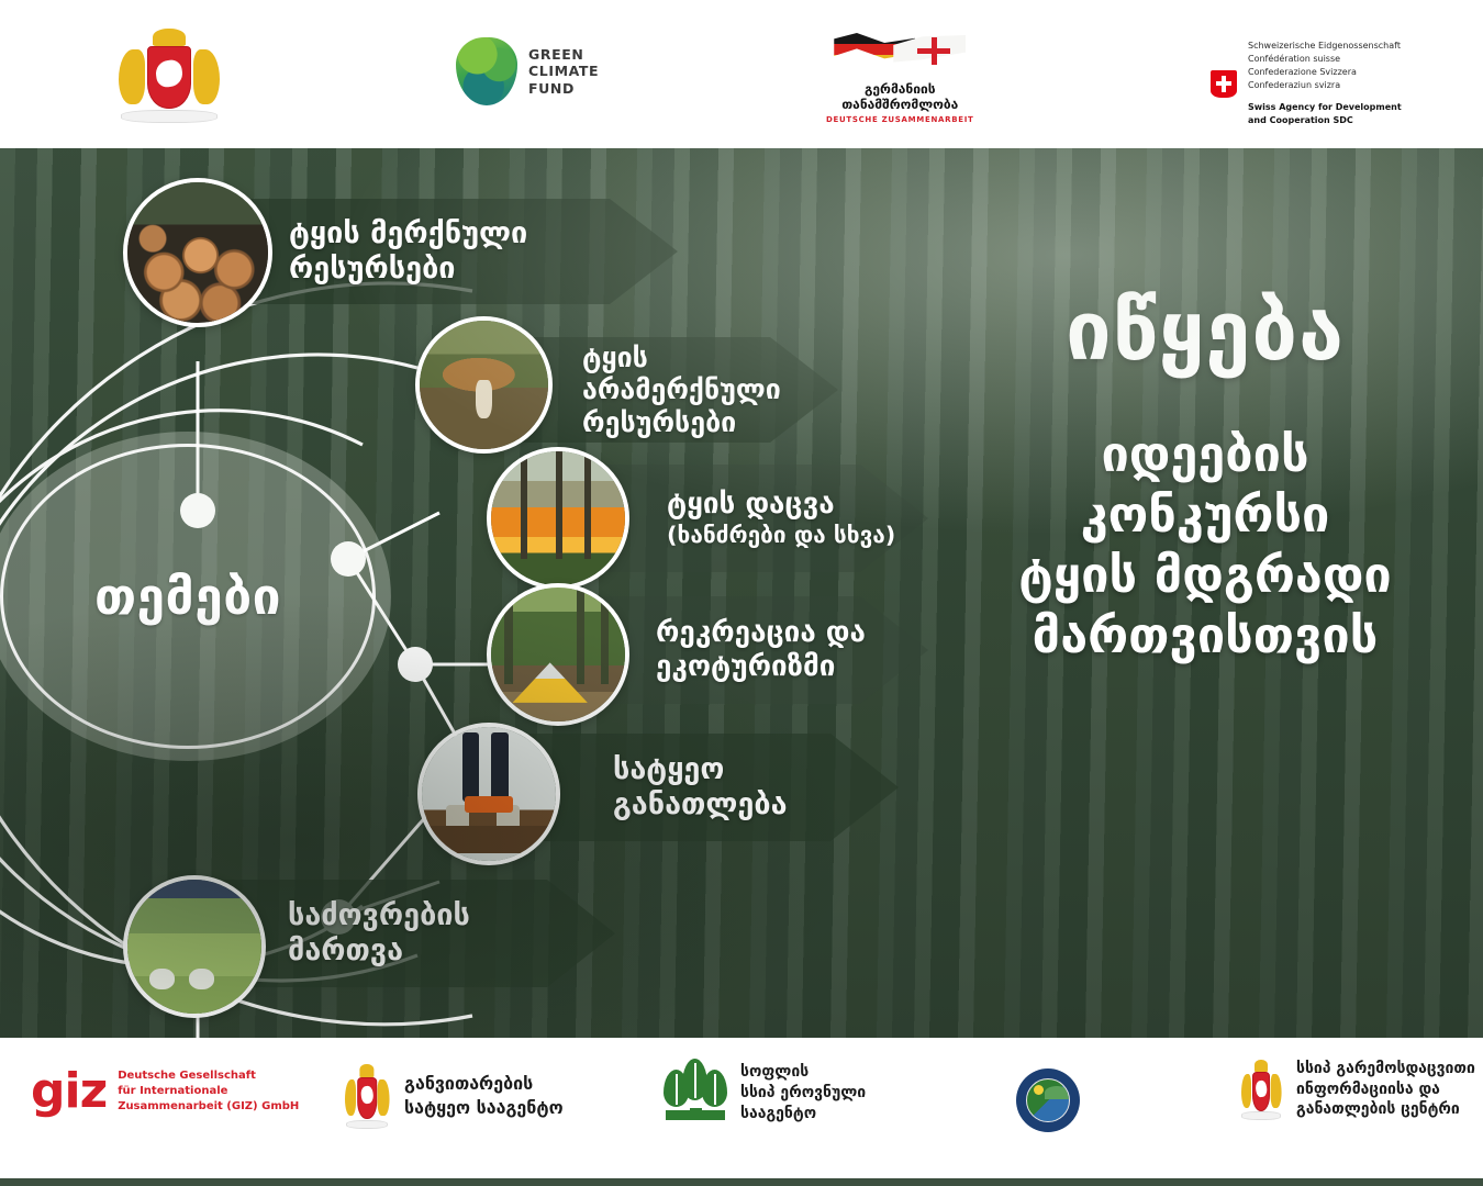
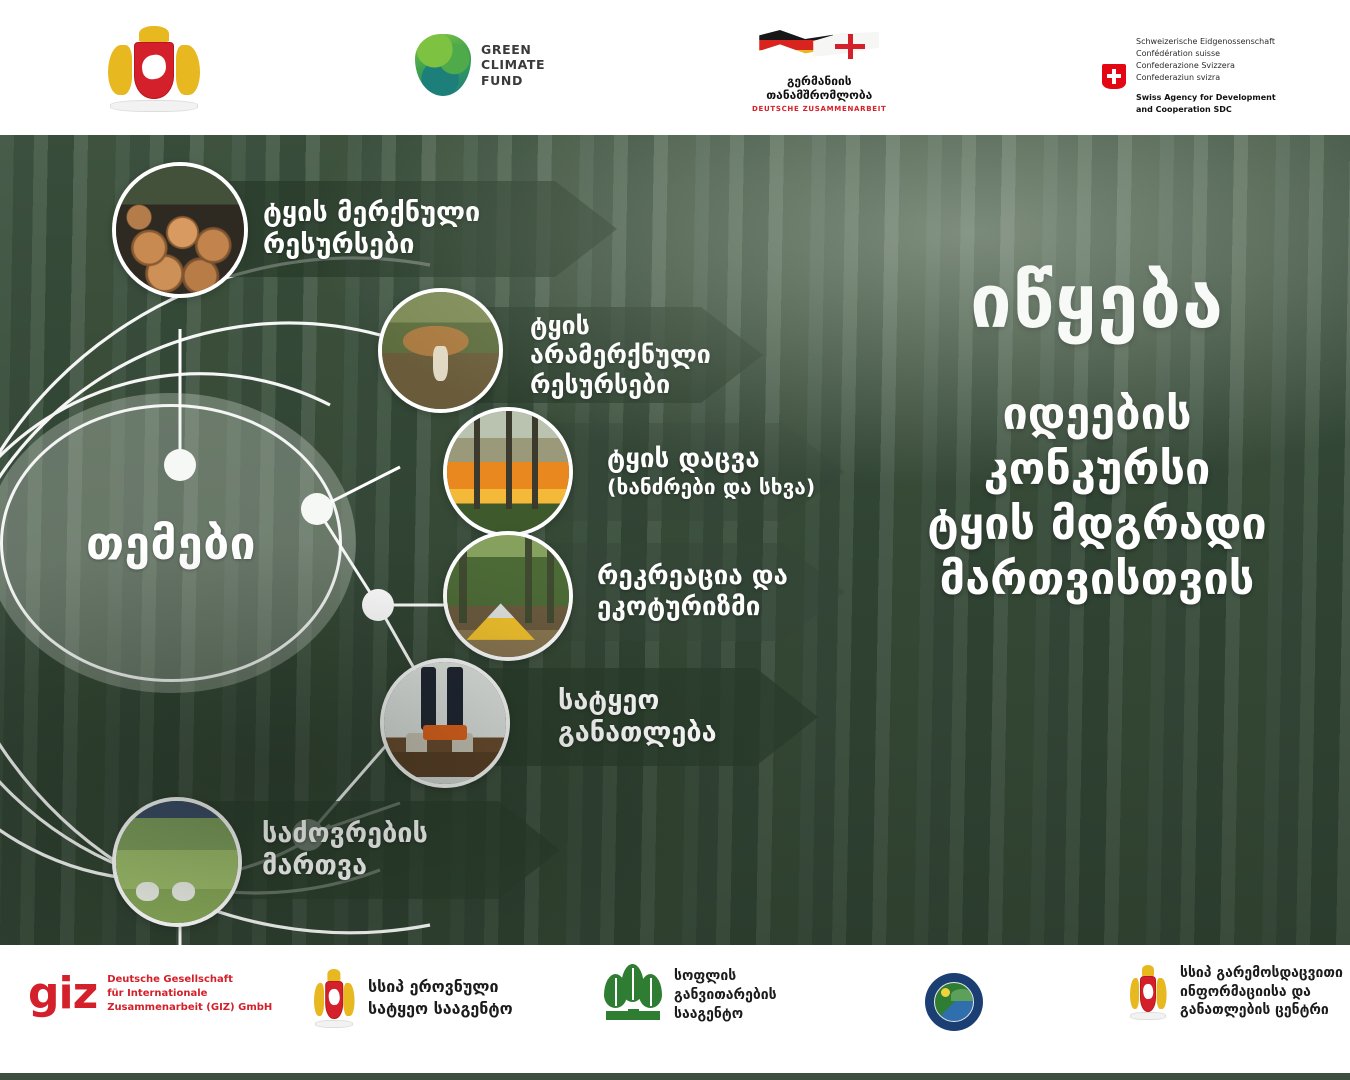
  GREEN
  CLIMATE
  FUND
  გერმანიის
  თანამშრომლობა
  DEUTSCHE ZUSAMMENARBEIT
  Schweizerische Eidgenossenschaft
  Confédération suisse
  Confederazione Svizzera
  Confederaziun svizra
  Swiss Agency for Development
  and Cooperation SDC
  giz
  Deutsche Gesellschaft
  für Internationale
  Zusammenarbeit (GIZ) GmbH
- განვითარების
+ სსიპ ეროვნული
  სატყეო სააგენტო
  სოფლის
- სსიპ ეროვნული
+ განვითარების
  სააგენტო
  სსიპ გარემოსდაცვითი
  ინფორმაციისა და
  განათლების ცენტრი
